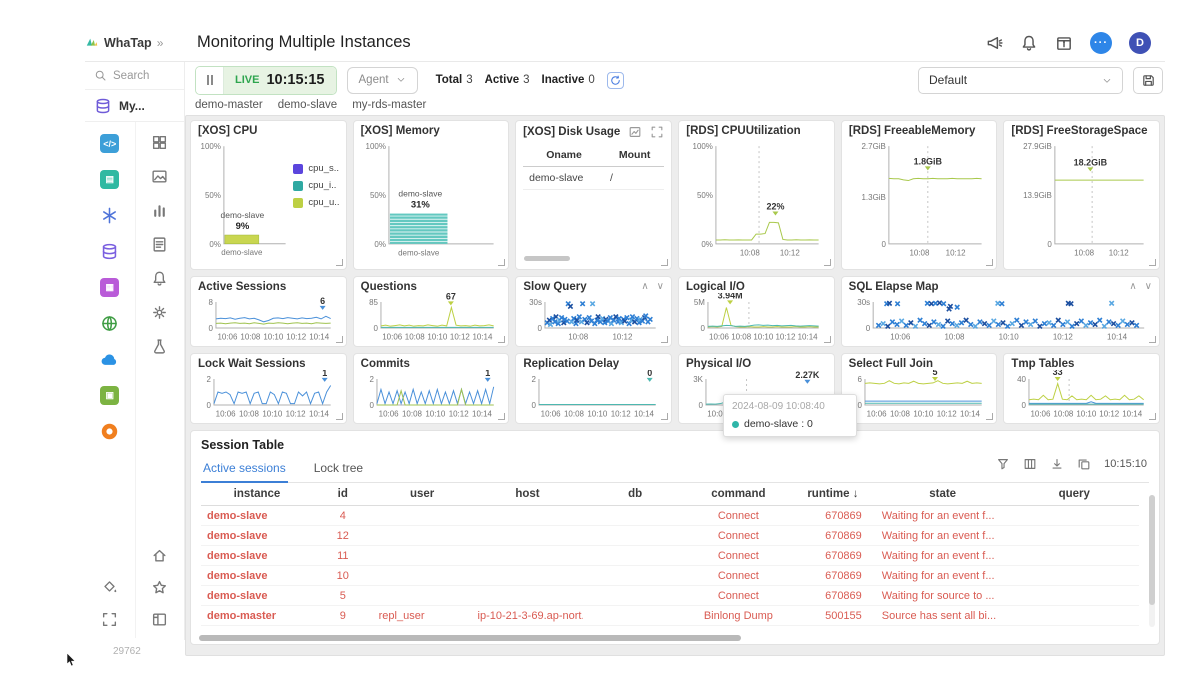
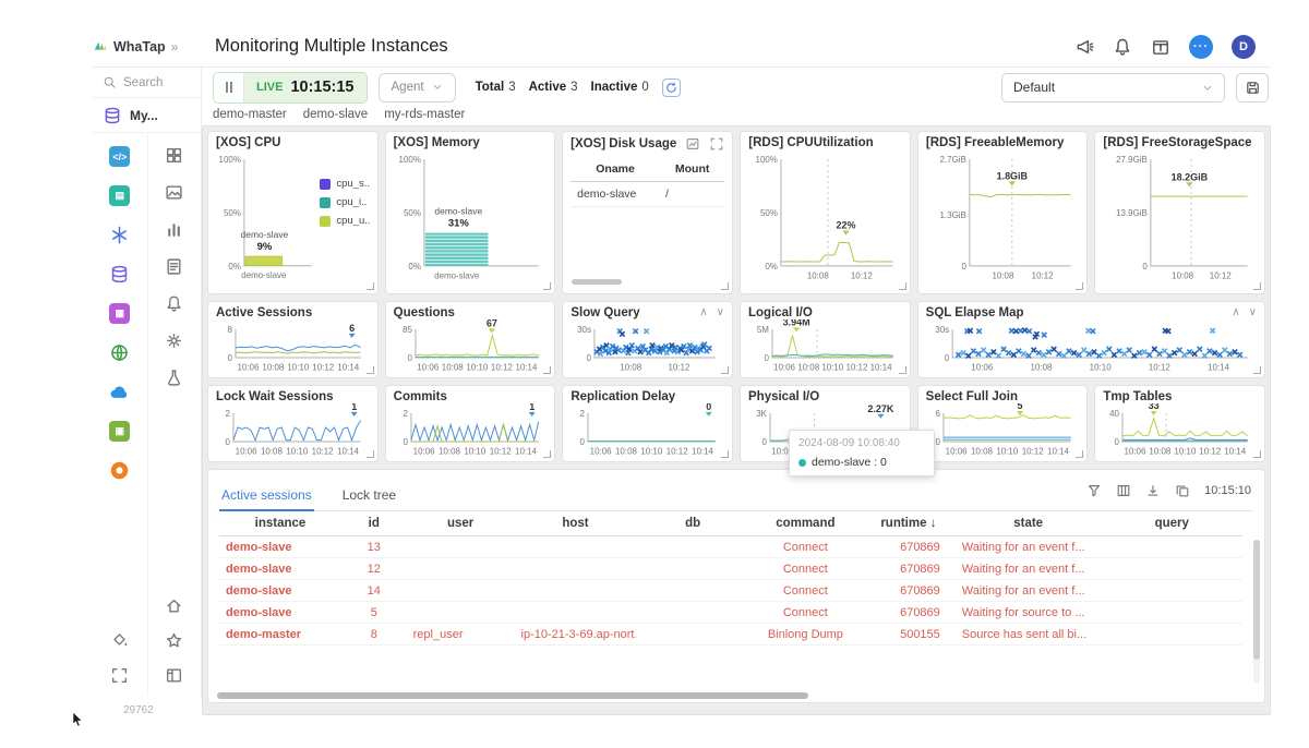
  WhaTap
  »
  Monitoring Multiple Instances
  ···
  D
  Search
  My...
  </>
  ▤
  ▦
  ▣
  29762
  LIVE
  10:15:15
  Agent
  Total 3
  Active 3
  Inactive 0
  Default
  demo-master
  demo-slave
  my-rds-master
  [XOS] CPU
  100%
  50%
  0%
  demo-slave
  demo-slave
  9%
  cpu_s..
  cpu_i..
  cpu_u..
  [XOS] Memory
  100%
  50%
  0%
  demo-slave
  demo-slave
  31%
  [XOS] Disk Usage
  Oname
  Mount
  demo-slave
  /
  [RDS] CPUUtilization
  100%
  50%
  0%
  10:08
  10:12
  22%
  [RDS] FreeableMemory
  2.7GiB
  1.3GiB
  0
  10:08
  10:12
  1.8GiB
  [RDS] FreeStorageSpace
  27.9GiB
  13.9GiB
  0
  10:08
  10:12
  18.2GiB
  Active Sessions
  8
  0
  10:06
  10:08
  10:10
  10:12
  10:14
  6
  Questions
  85
  0
  10:06
  10:08
  10:10
  10:12
  10:14
  67
  Slow Query
  ∧
  ∨
  30s
  0
  10:08
  10:12
  Logical I/O
  5M
  0
  10:06
  10:08
  10:10
  10:12
  10:14
  3.94M
  SQL Elapse Map
  ∧
  ∨
  30s
  0
  10:06
  10:08
  10:10
  10:12
  10:14
  Lock Wait Sessions
  2
  0
  10:06
  10:08
  10:10
  10:12
  10:14
  1
  Commits
  2
  0
  10:06
  10:08
  10:10
  10:12
  10:14
  1
  Replication Delay
  2
  0
  10:06
  10:08
  10:10
  10:12
  10:14
  0
  Physical I/O
  3K
  0
  10:0
  2.27K
  2024-08-09 10:08:40
  demo-slave : 0
  Select Full Join
  6
  0
  10:06
  10:08
  10:10
  10:12
  10:14
  5
  Tmp Tables
  40
  0
  10:06
  10:08
  10:10
  10:12
  10:14
  33
- Session Table
  Active sessions
  Lock tree
  10:15:10
  instance	id	user	host	db	command	runtime ↓	state	query
- demo-slave	4				Connect	670869	Waiting for an event f...
+ demo-slave	13				Connect	670869	Waiting for an event f...
  demo-slave	12				Connect	670869	Waiting for an event f...
- demo-slave	11				Connect	670869	Waiting for an event f...
+ demo-slave	14				Connect	670869	Waiting for an event f...
- demo-slave	10				Connect	670869	Waiting for an event f...
  demo-slave	5				Connect	670869	Waiting for source to ...
- demo-master	9	repl_user	ip-10-21-3-69.ap-nort.		Binlong Dump	500155	Source has sent all bi...
+ demo-master	8	repl_user	ip-10-21-3-69.ap-nort.		Binlong Dump	500155	Source has sent all bi...
